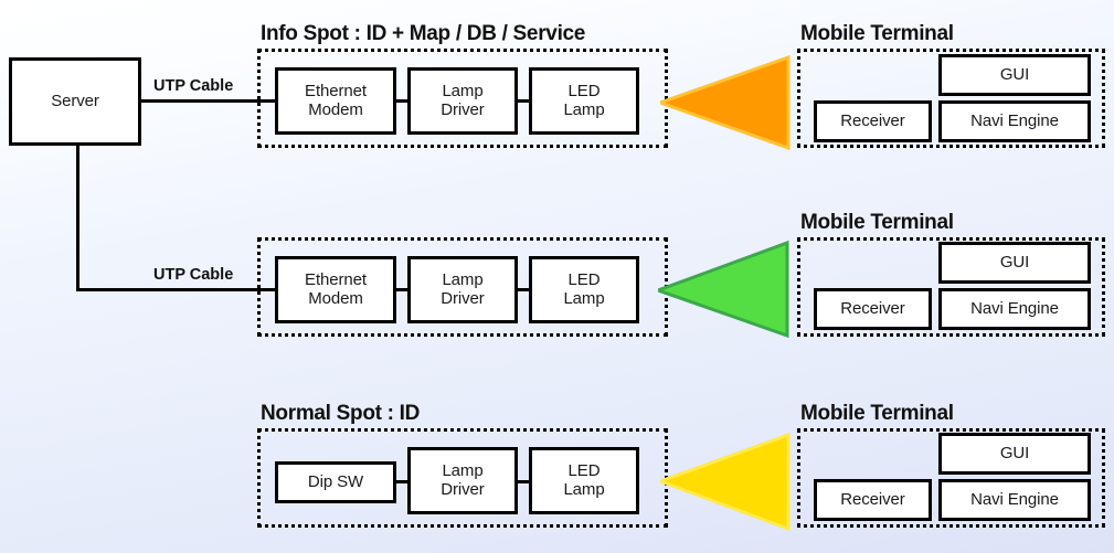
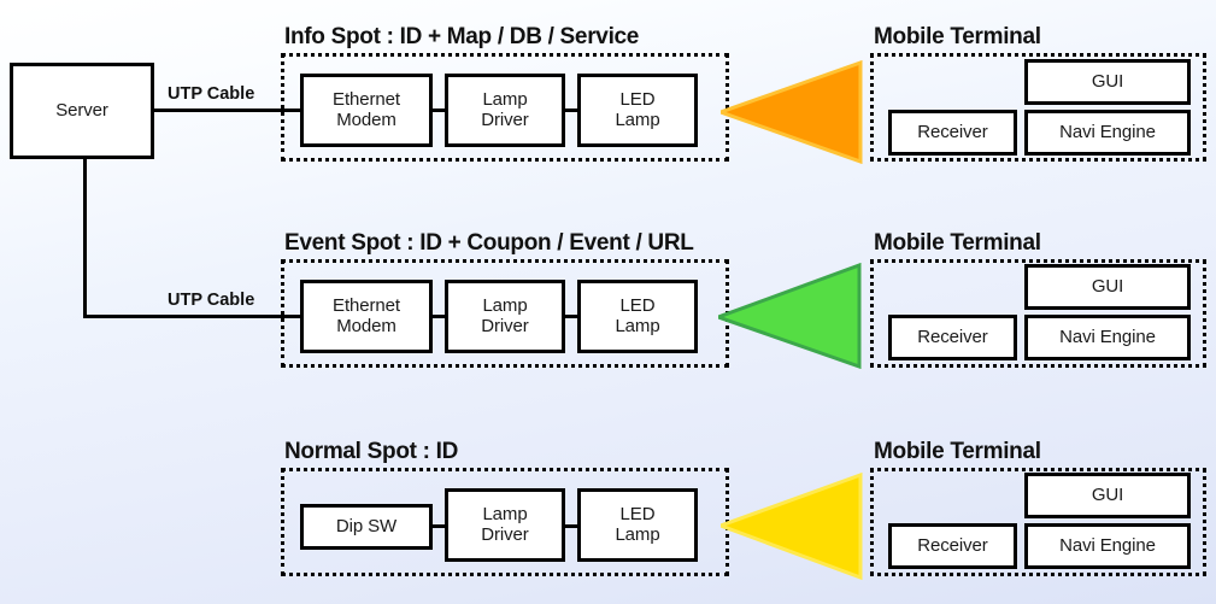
  Server
  UTP Cable
  UTP Cable
  Info Spot : ID + Map / DB / Service
  Ethernet
  Modem
  Lamp
  Driver
  LED
  Lamp
  Mobile Terminal
  GUI
  Receiver
  Navi Engine
+ Event Spot : ID + Coupon / Event / URL
  Ethernet
  Modem
  Lamp
  Driver
  LED
  Lamp
  Mobile Terminal
  GUI
  Receiver
  Navi Engine
  Normal Spot : ID
  Dip SW
  Lamp
  Driver
  LED
  Lamp
  Mobile Terminal
  GUI
  Receiver
  Navi Engine
